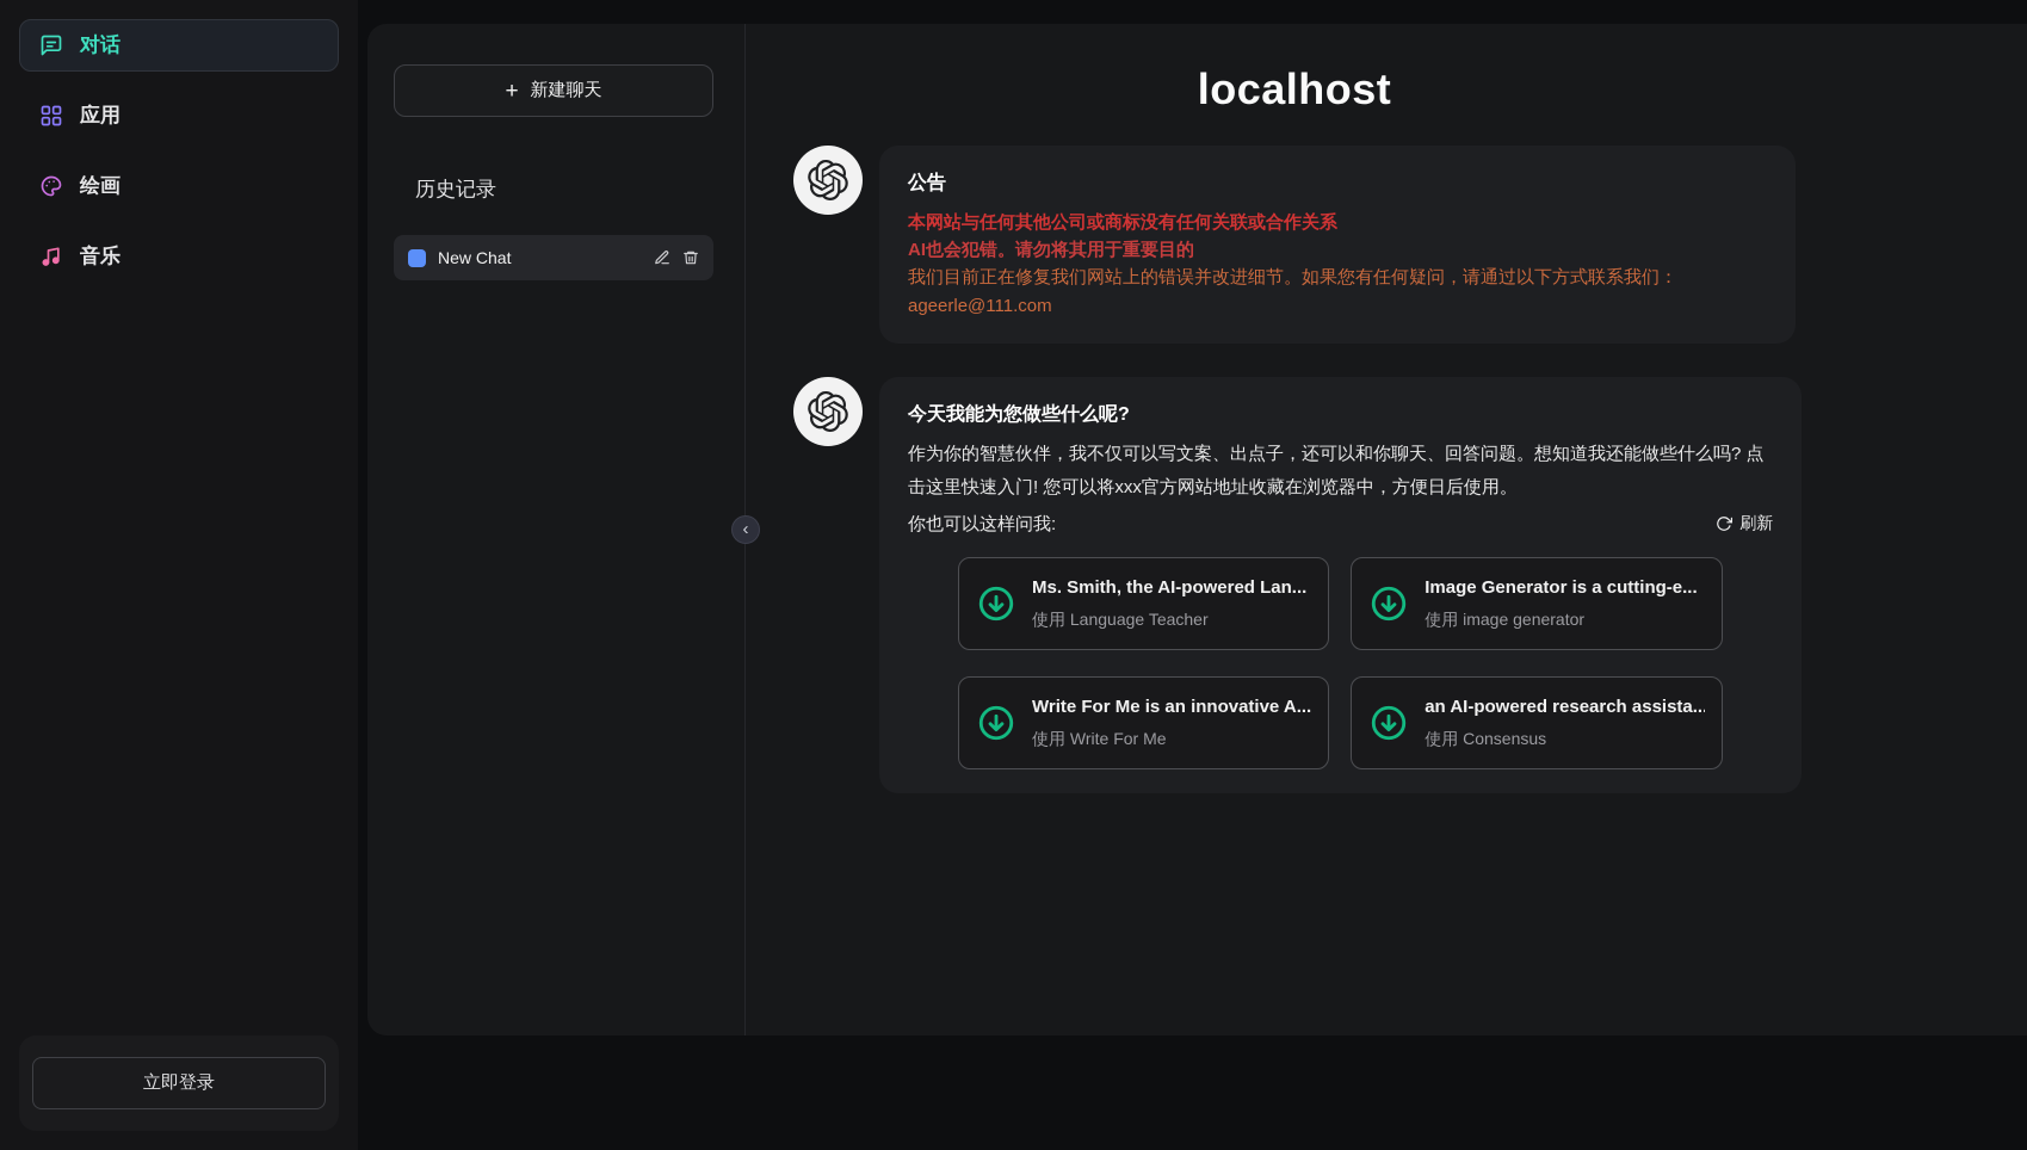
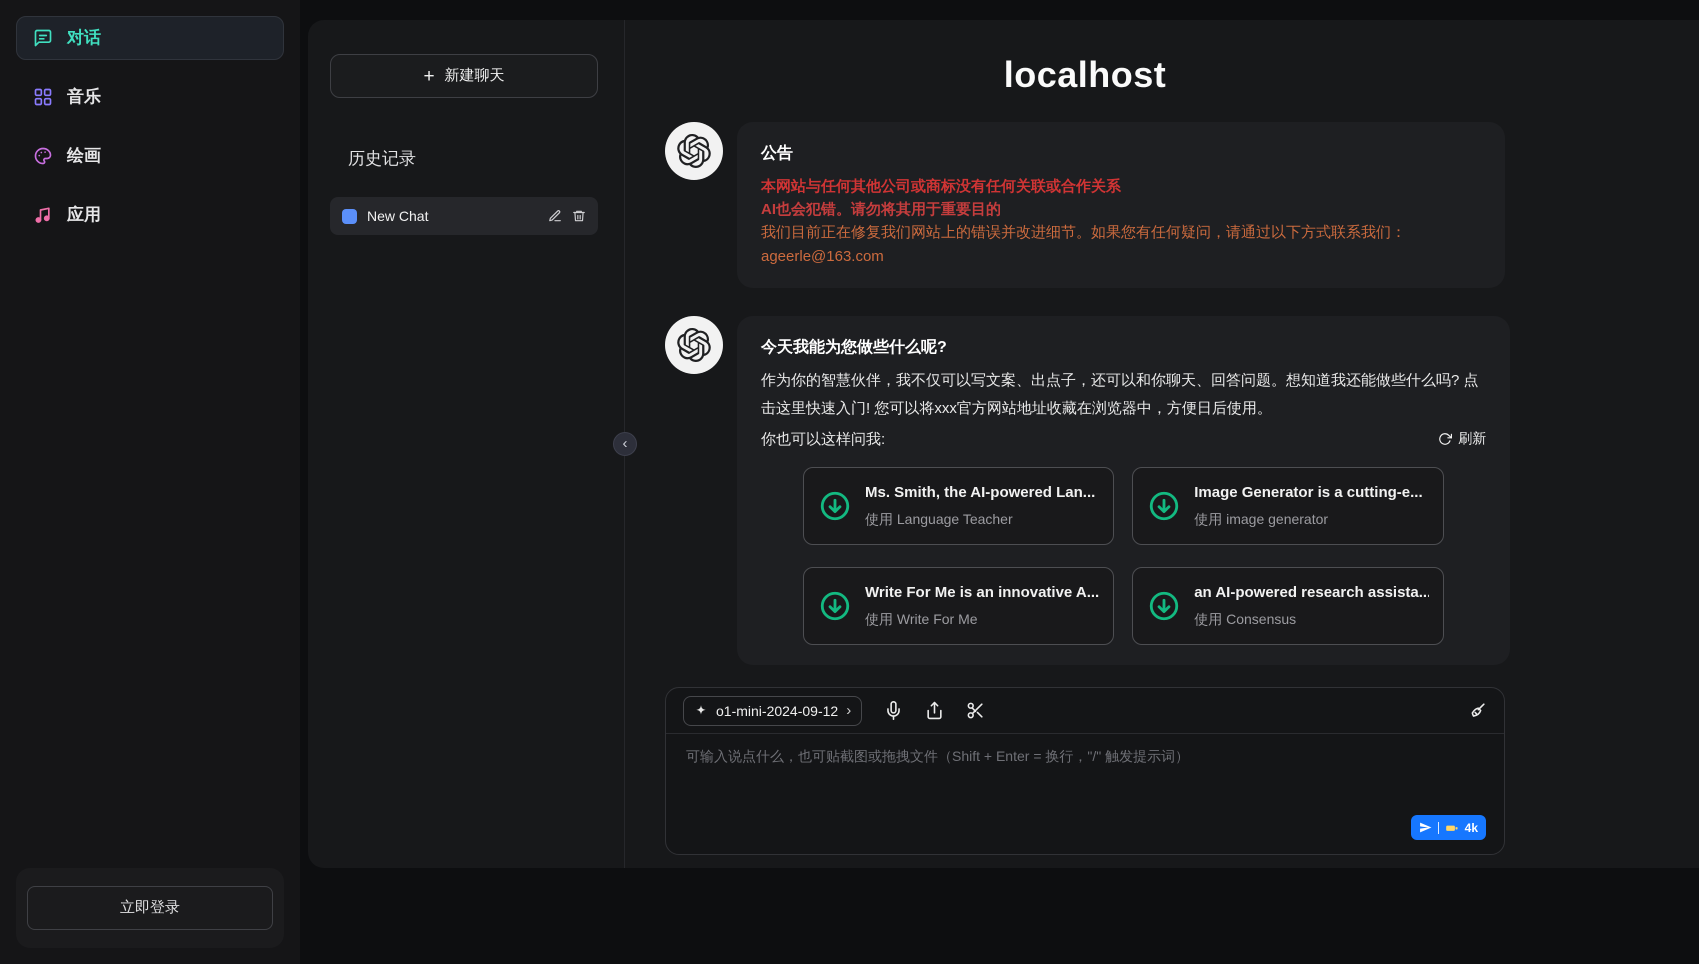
  对话
- 应用
+ 音乐
  绘画
- 音乐
+ 应用
  立即登录
  +
  新建聊天
  历史记录
  New Chat
  ‹
  localhost
  公告
  本网站与任何其他公司或商标没有任何关联或合作关系
  AI也会犯错。请勿将其用于重要目的
  我们目前正在修复我们网站上的错误并改进细节。如果您有任何疑问，请通过以下方式联系我们：
- ageerle@111.com
+ ageerle@163.com
  今天我能为您做些什么呢?
  作为你的智慧伙伴，我不仅可以写文案、出点子，还可以和你聊天、回答问题。想知道我还能做些什么吗? 点击这里快速入门! 您可以将xxx官方网站地址收藏在浏览器中，方便日后使用。
  你也可以这样问我:
  刷新
  Ms. Smith, the AI-powered Lan...
  使用 Language Teacher
  Image Generator is a cutting-e...
  使用 image generator
  Write For Me is an innovative A...
  使用 Write For Me
  an AI-powered research assista...
  使用 Consensus
+ o1-mini-2024-09-12
+ ›
+ 可输入说点什么，也可贴截图或拖拽文件（Shift + Enter = 换行，"/" 触发提示词）
+ 4k
